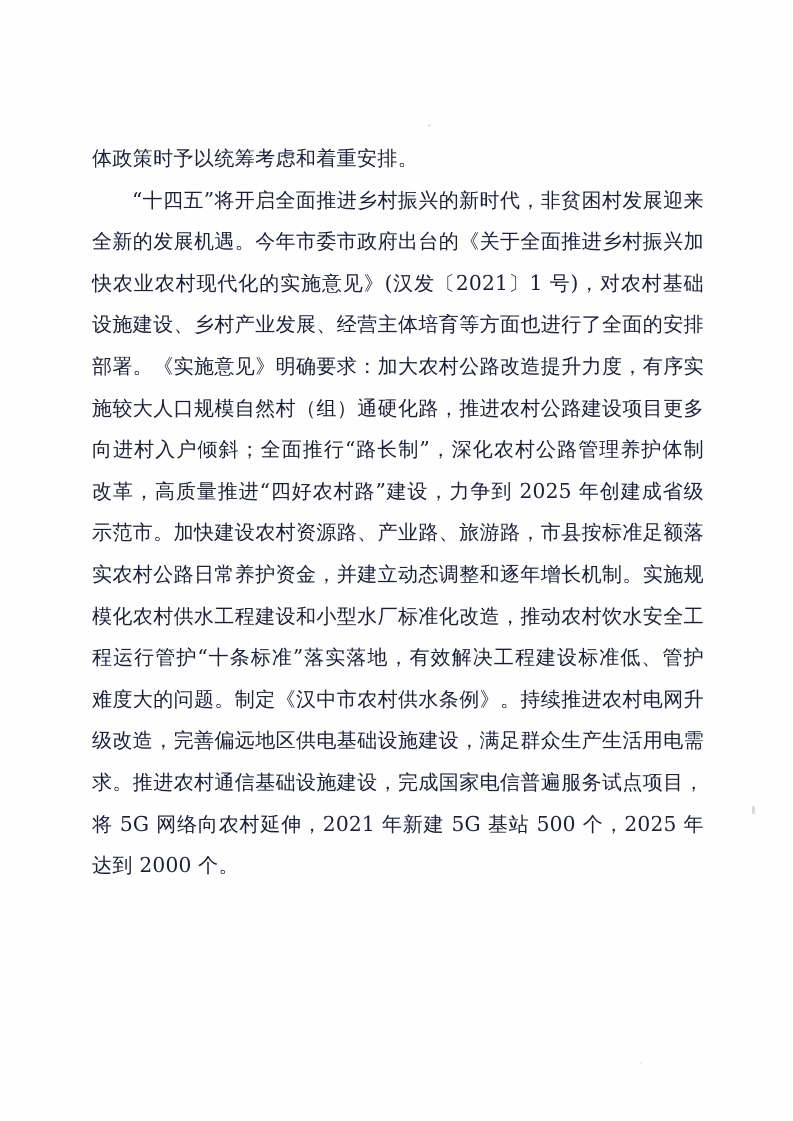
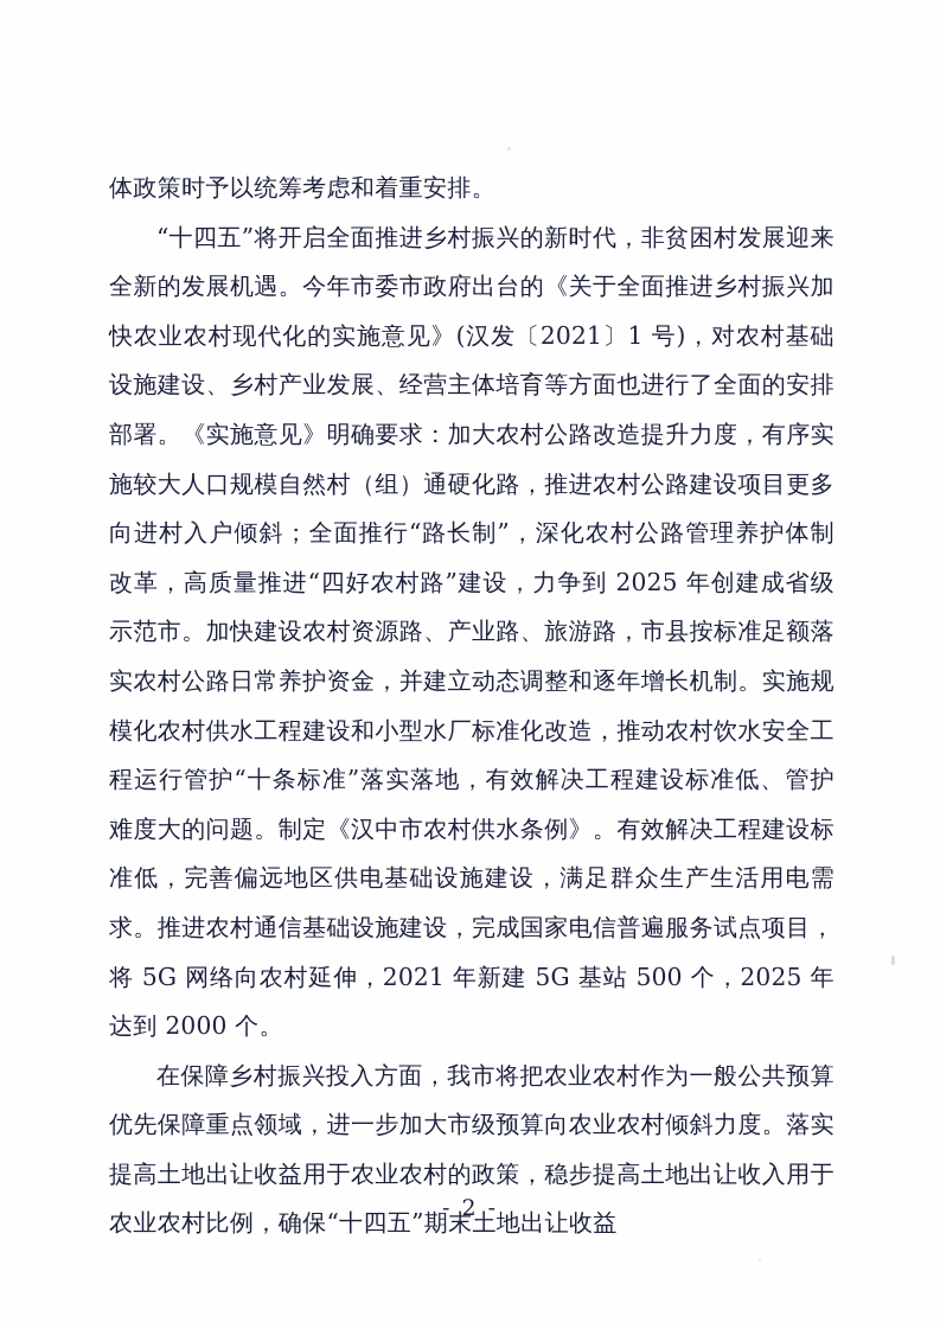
  体政策时予以统筹考虑和着重安排。
- “十四五”将开启全面推进乡村振兴的新时代，非贫困村发展迎来全新的发展机遇。今年市委市政府出台的《关于全面推进乡村振兴加快农业农村现代化的实施意见》(汉发〔2021〕1 号)，对农村基础设施建设、乡村产业发展、经营主体培育等方面也进行了全面的安排部署。《实施意见》明确要求：加大农村公路改造提升力度，有序实施较大人口规模自然村（组）通硬化路，推进农村公路建设项目更多向进村入户倾斜；全面推行“路长制”，深化农村公路管理养护体制改革，高质量推进“四好农村路”建设，力争到 2025 年创建成省级示范市。加快建设农村资源路、产业路、旅游路，市县按标准足额落实农村公路日常养护资金，并建立动态调整和逐年增长机制。实施规模化农村供水工程建设和小型水厂标准化改造，推动农村饮水安全工程运行管护“十条标准”落实落地，有效解决工程建设标准低、管护难度大的问题。制定《汉中市农村供水条例》。持续推进农村电网升级改造，完善偏远地区供电基础设施建设，满足群众生产生活用电需求。推进农村通信基础设施建设，完成国家电信普遍服务试点项目，将 5G 网络向农村延伸，2021 年新建 5G 基站 500 个，2025 年达到 2000 个。
+ “十四五”将开启全面推进乡村振兴的新时代，非贫困村发展迎来全新的发展机遇。今年市委市政府出台的《关于全面推进乡村振兴加快农业农村现代化的实施意见》(汉发〔2021〕1 号)，对农村基础设施建设、乡村产业发展、经营主体培育等方面也进行了全面的安排部署。《实施意见》明确要求：加大农村公路改造提升力度，有序实施较大人口规模自然村（组）通硬化路，推进农村公路建设项目更多向进村入户倾斜；全面推行“路长制”，深化农村公路管理养护体制改革，高质量推进“四好农村路”建设，力争到 2025 年创建成省级示范市。加快建设农村资源路、产业路、旅游路，市县按标准足额落实农村公路日常养护资金，并建立动态调整和逐年增长机制。实施规模化农村供水工程建设和小型水厂标准化改造，推动农村饮水安全工程运行管护“十条标准”落实落地，有效解决工程建设标准低、管护难度大的问题。制定《汉中市农村供水条例》。有效解决工程建设标准低，完善偏远地区供电基础设施建设，满足群众生产生活用电需求。推进农村通信基础设施建设，完成国家电信普遍服务试点项目，将 5G 网络向农村延伸，2021 年新建 5G 基站 500 个，2025 年达到 2000 个。
+ 在保障乡村振兴投入方面，我市将把农业农村作为一般公共预算优先保障重点领域，进一步加大市级预算向农业农村倾斜力度。落实提高土地出让收益用于农业农村的政策，稳步提高土地出让收入用于农业农村比例，确保“十四五”期末土地出让收益
+ - 2 -
